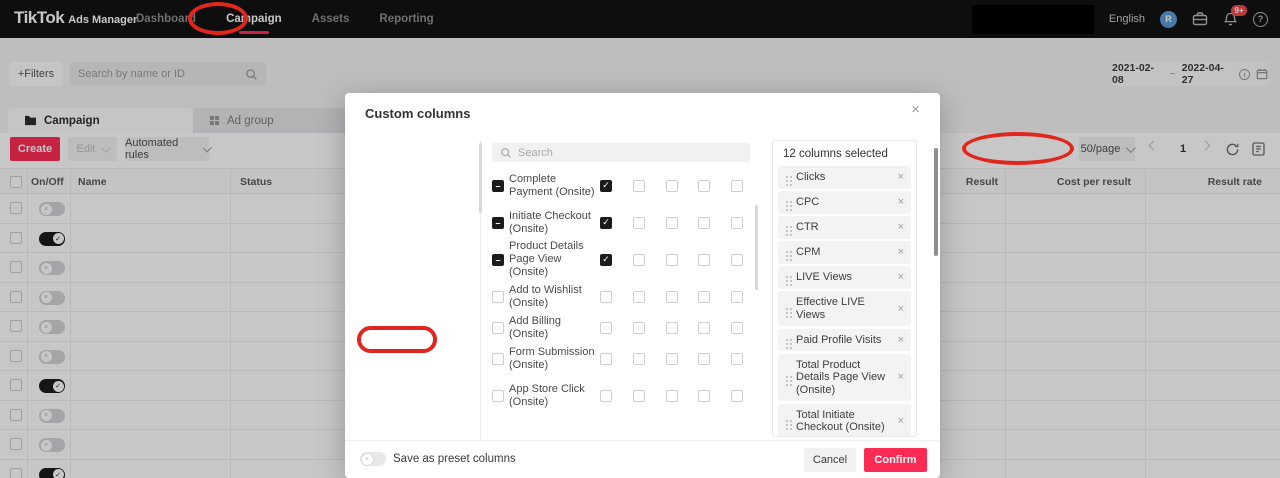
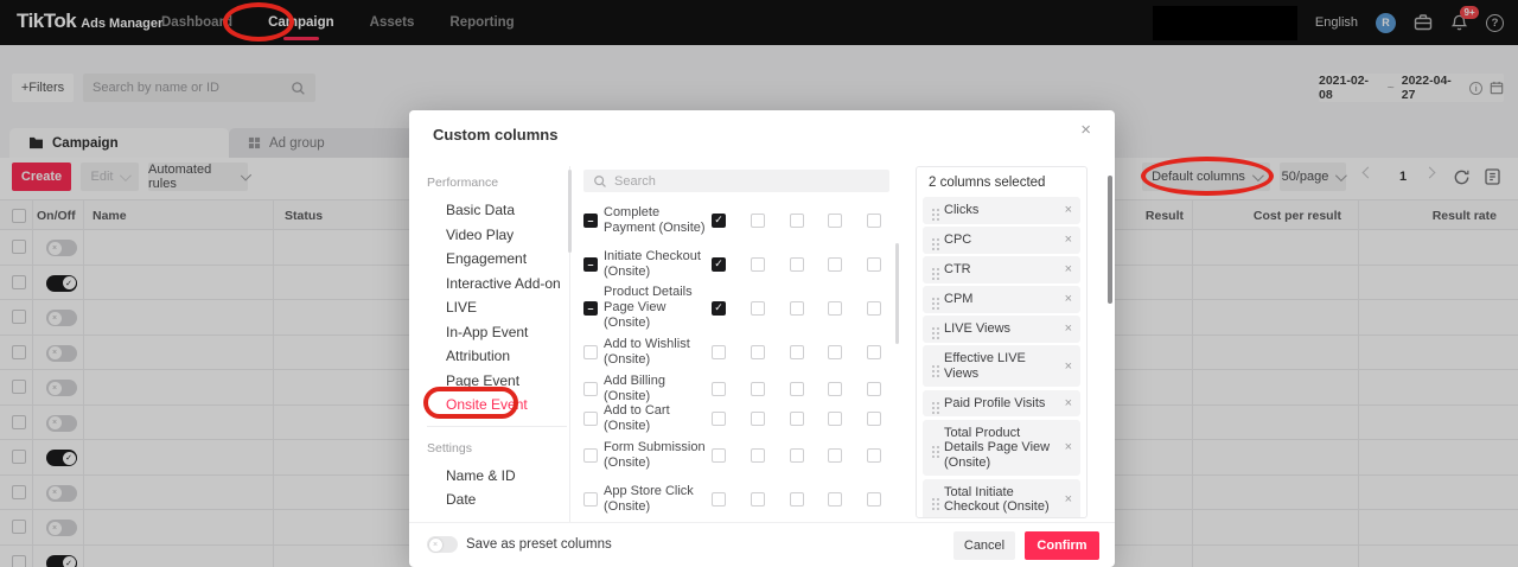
  TikTok Ads Manager
  Dashboard
  Campaign
  Assets
  Reporting
  English
  R
  9+
  ?
  +Filters
  Search by name or ID
  2021-02-08
  ~
  2022-04-27
  i
  Campaign
  Ad group
  Create
  Edit
  Automated rules
+ Default columns
  50/page
  1
  On/Off
  Name
  Status
  Result
  Cost per result
  Result rate
  Custom columns
  ×
+ Performance
+ Basic Data
+ Video Play
+ Engagement
+ Interactive Add-on
+ LIVE
+ In-App Event
+ Attribution
+ Page Event
+ Onsite Event
+ Settings
+ Name & ID
+ Date
  Search
  Complete Payment (Onsite)
  Initiate Checkout (Onsite)
  Product Details Page View (Onsite)
  Add to Wishlist (Onsite)
  Add Billing (Onsite)
+ Add to Cart (Onsite)
  Form Submission (Onsite)
  App Store Click (Onsite)
- 12 columns selected
+ 2 columns selected
  Clicks
  ×
  CPC
  ×
  CTR
  ×
  CPM
  ×
  LIVE Views
  ×
  Effective LIVE Views
  ×
  Paid Profile Visits
  ×
  Total Product Details Page View (Onsite)
  ×
  Total Initiate Checkout (Onsite)
  ×
  Save as preset columns
  Cancel
  Confirm
